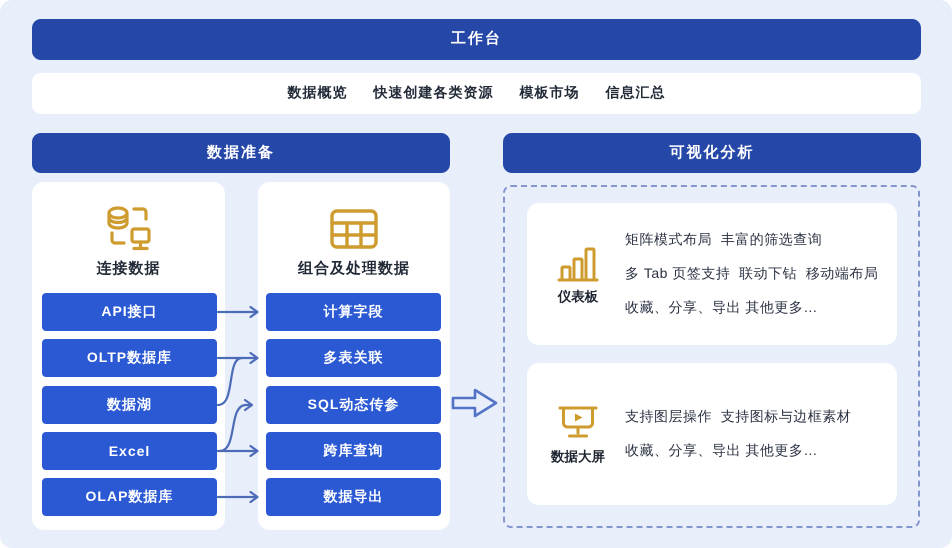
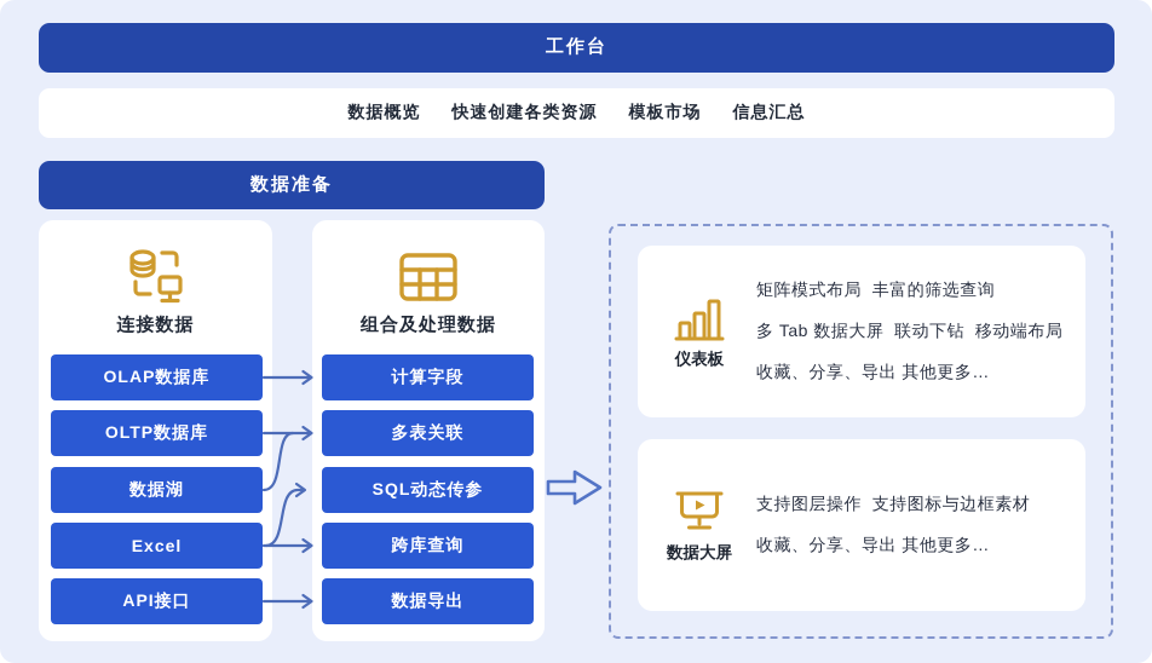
  工作台
  数据概览
  快速创建各类资源
  模板市场
  信息汇总
  数据准备
- 可视化分析
  连接数据
- API接口
+ OLAP数据库
  OLTP数据库
  数据湖
  Excel
- OLAP数据库
+ API接口
  组合及处理数据
  计算字段
  多表关联
  SQL动态传参
  跨库查询
  数据导出
  仪表板
  矩阵模式布局 丰富的筛选查询
- 多 Tab 页签支持 联动下钻 移动端布局
+ 多 Tab 数据大屏 联动下钻 移动端布局
  收藏、分享、导出 其他更多…
  数据大屏
  支持图层操作 支持图标与边框素材
  收藏、分享、导出 其他更多…
